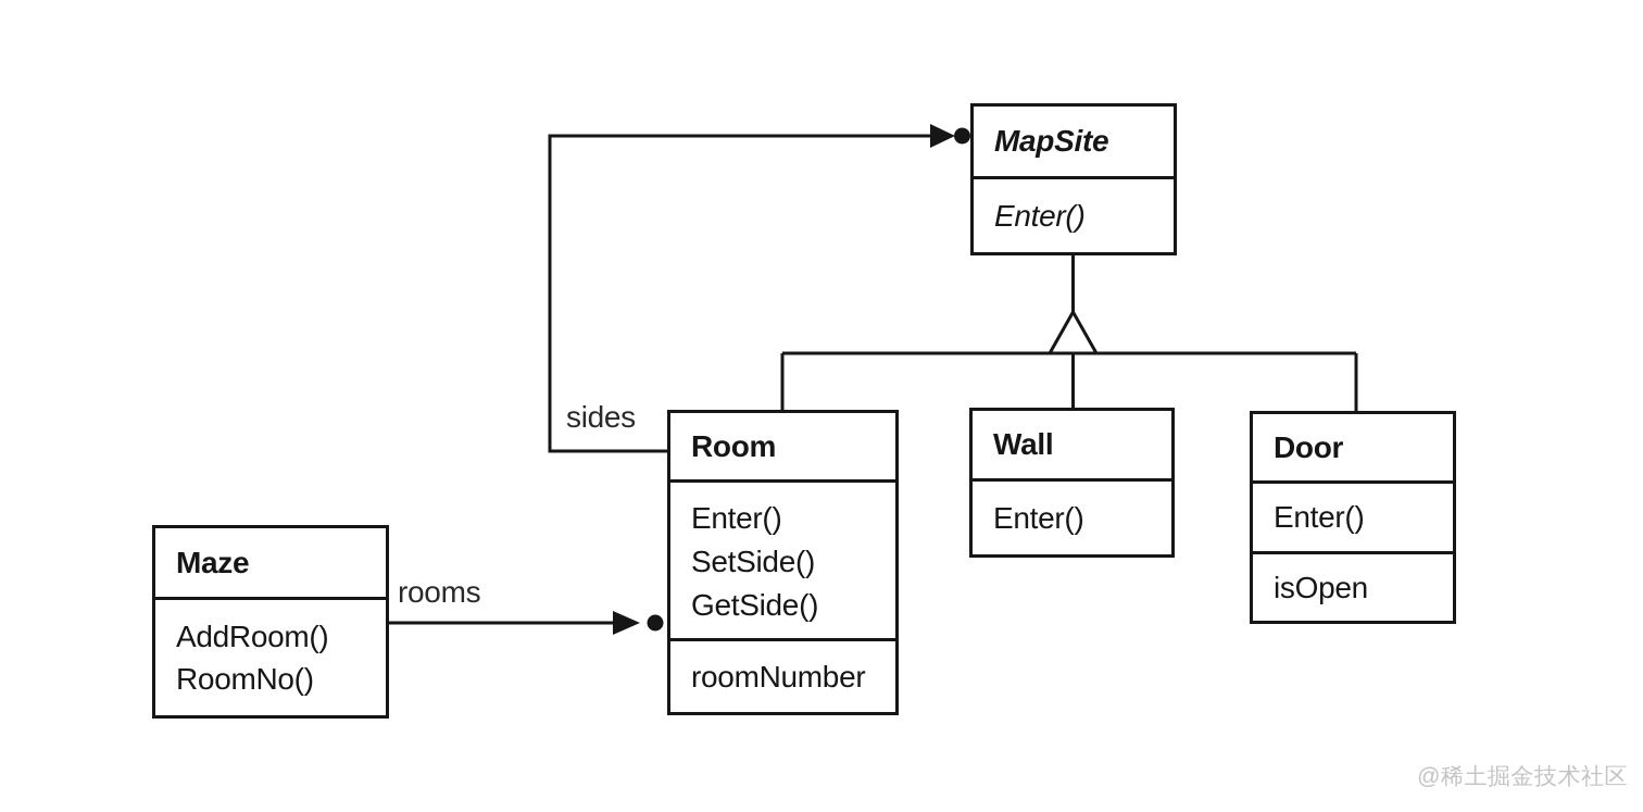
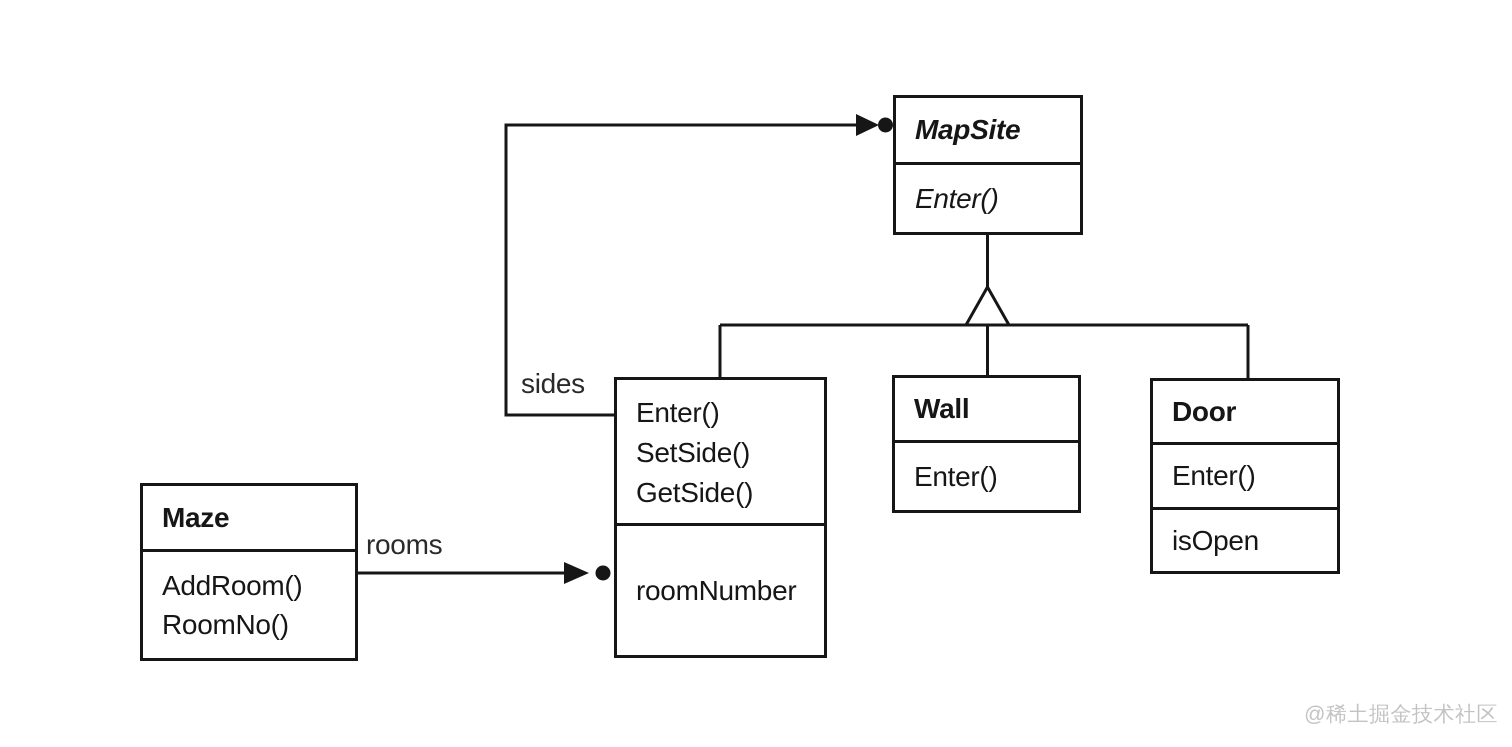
  MapSite
  Enter()
- Room
  Enter()
  SetSide()
  GetSide()
  roomNumber
  Wall
  Enter()
  Door
  Enter()
  isOpen
  Maze
  AddRoom()
  RoomNo()
  rooms
  sides
  @稀土掘金技术社区
